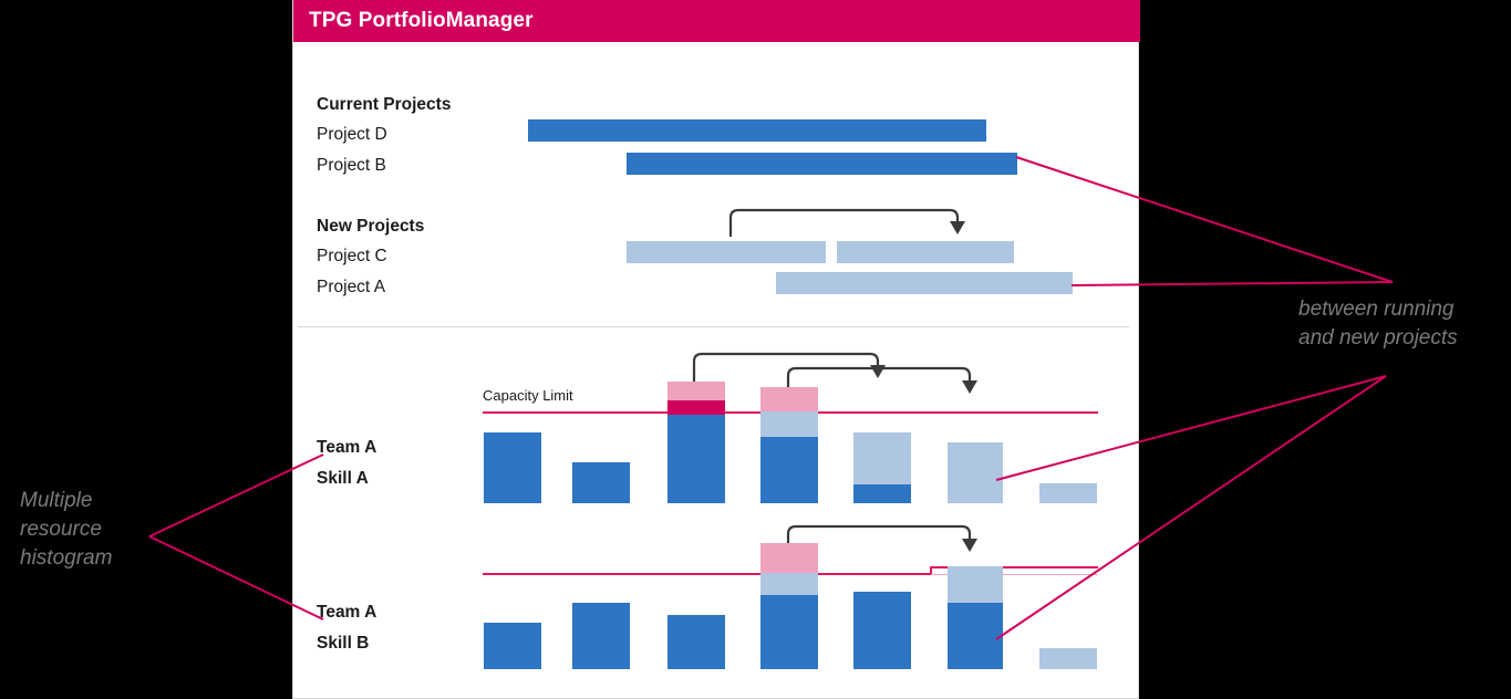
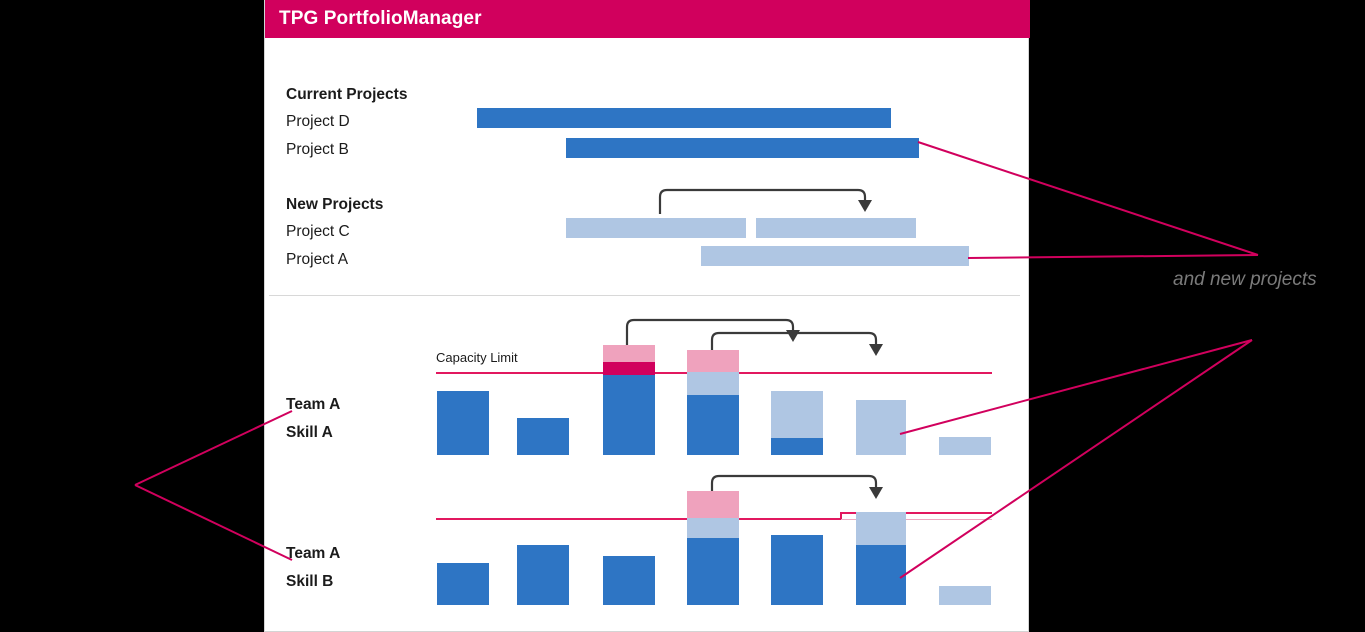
  TPG PortfolioManager
  Current Projects
  Project D
  Project B
  New Projects
  Project C
  Project A
  Team A
  Skill A
  Capacity Limit
  Team A
  Skill B
- Multiple
- resource
- histogram
- between running
  and new projects
